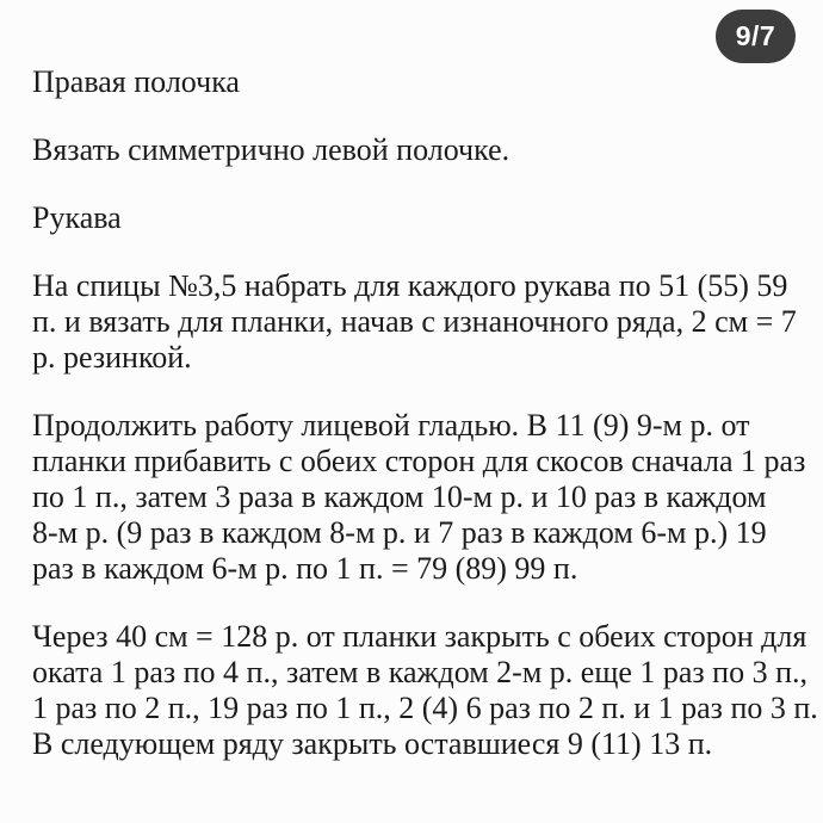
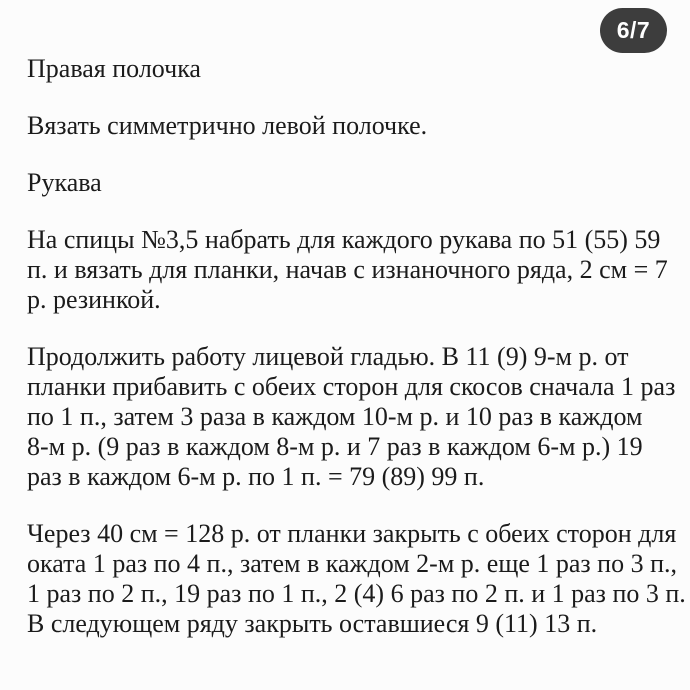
- 9/7
+ 6/7
  Правая полочка
  Вязать симметрично левой полочке.
  Рукава
  На спицы №3,5 набрать для каждого рукава по 51 (55) 59
  п. и вязать для планки, начав с изнаночного ряда, 2 см = 7
  р. резинкой.
  Продолжить работу лицевой гладью. В 11 (9) 9-м р. от
  планки прибавить с обеих сторон для скосов сначала 1 раз
  по 1 п., затем 3 раза в каждом 10-м р. и 10 раз в каждом
  8-м р. (9 раз в каждом 8-м р. и 7 раз в каждом 6-м р.) 19
  раз в каждом 6-м р. по 1 п. = 79 (89) 99 п.
  Через 40 см = 128 р. от планки закрыть с обеих сторон для
  оката 1 раз по 4 п., затем в каждом 2-м р. еще 1 раз по 3 п.,
  1 раз по 2 п., 19 раз по 1 п., 2 (4) 6 раз по 2 п. и 1 раз по 3 п.
  В следующем ряду закрыть оставшиеся 9 (11) 13 п.
